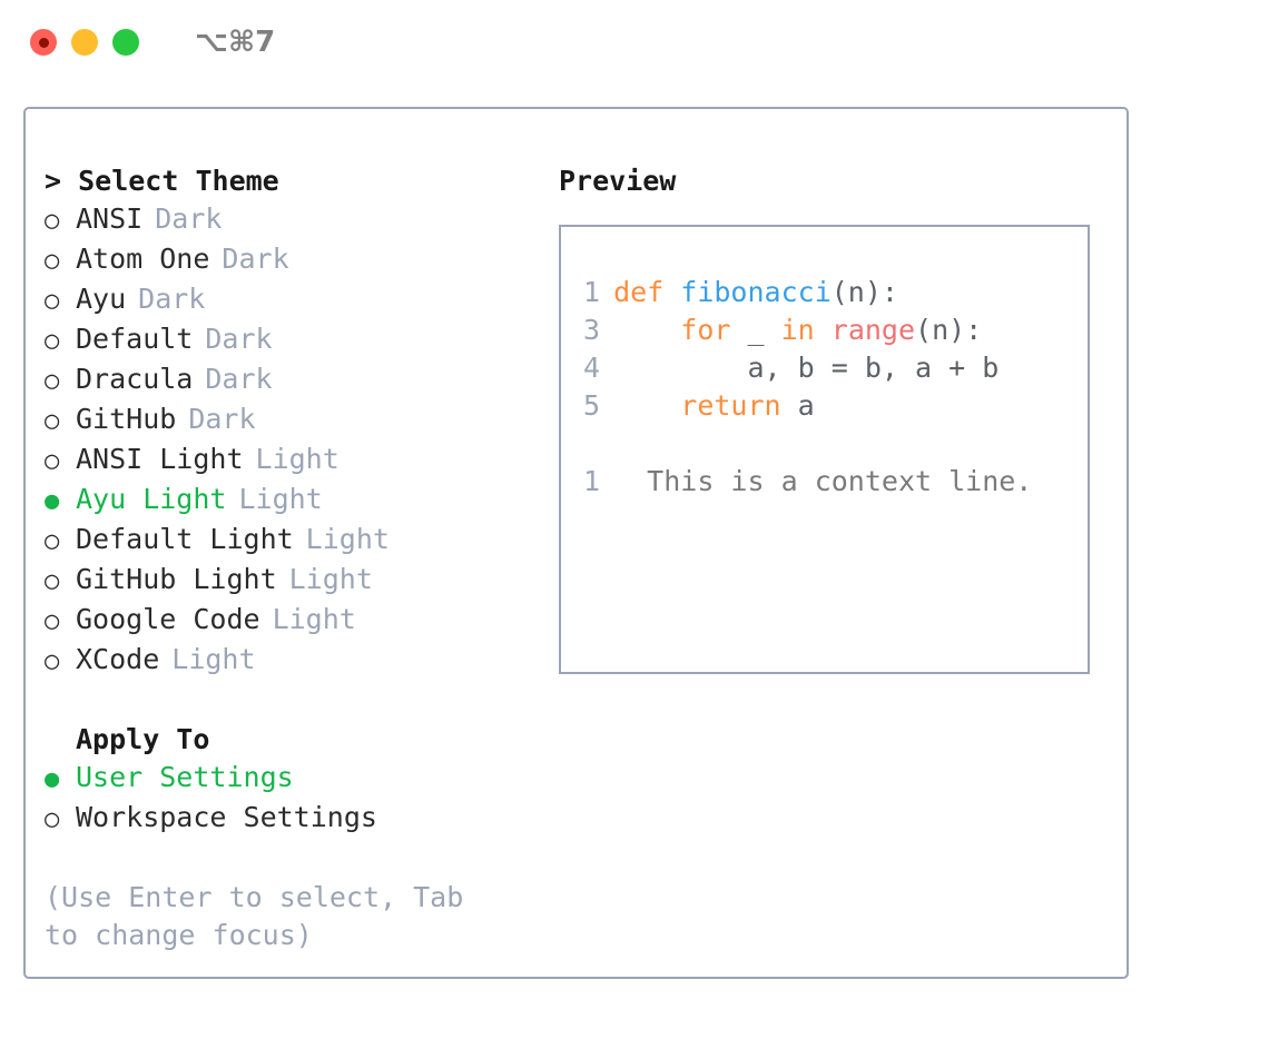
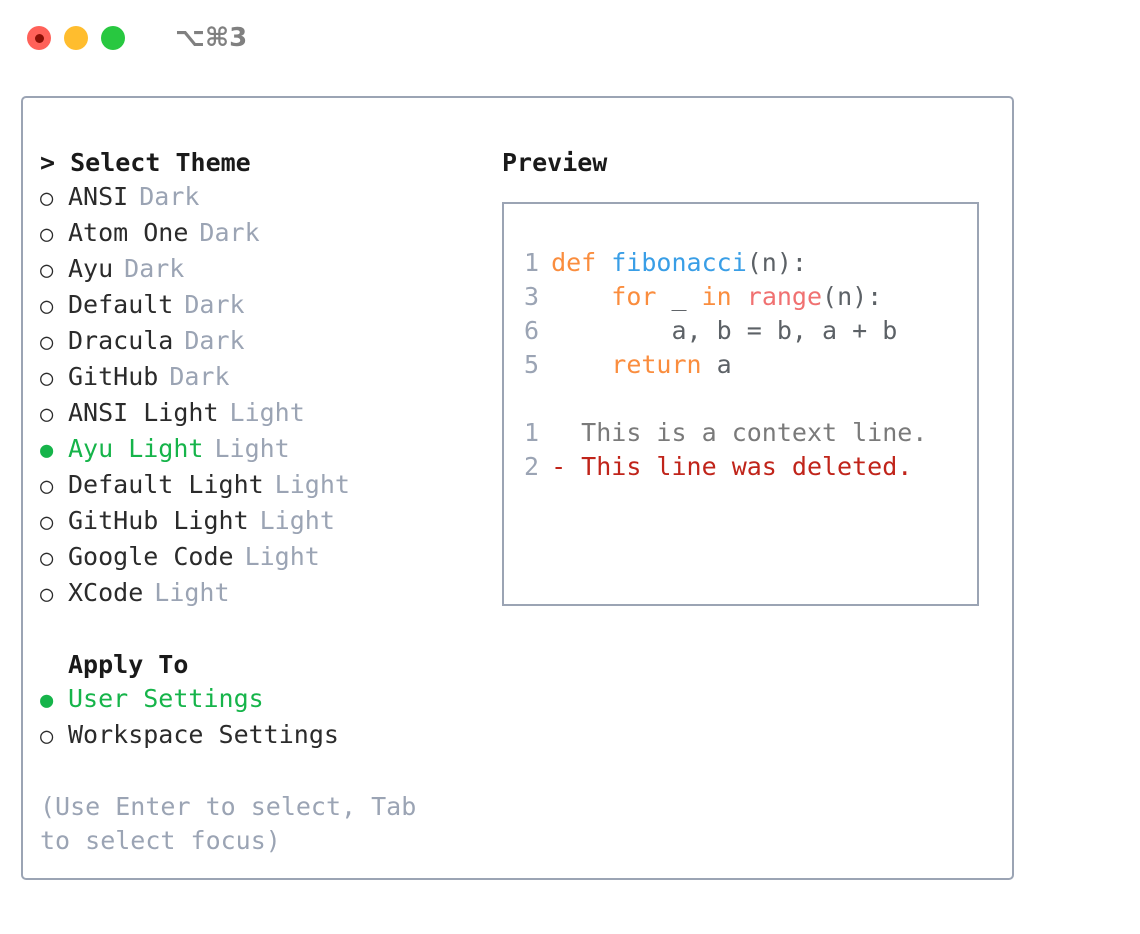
- ⌥⌘7
+ ⌥⌘3
  > Select Theme
  ○
  ANSI
  Dark
  ○
  Atom One
  Dark
  ○
  Ayu
  Dark
  ○
  Default
  Dark
  ○
  Dracula
  Dark
  ○
  GitHub
  Dark
  ○
  ANSI Light
  Light
  ●
  Ayu Light
  Light
  ○
  Default Light
  Light
  ○
  GitHub Light
  Light
  ○
  Google Code
  Light
  ○
  XCode
  Light
  Apply To
  ●
  User Settings
  ○
  Workspace Settings
- (Use Enter to select, Tab to change focus)
+ (Use Enter to select, Tab to select focus)
  Preview
  1 def fibonacci(n):
  3 for _ in range(n):
- 4 a, b = b, a + b
+ 6 a, b = b, a + b
  5 return a
  1 This is a context line.
+ 2 - This line was deleted.
